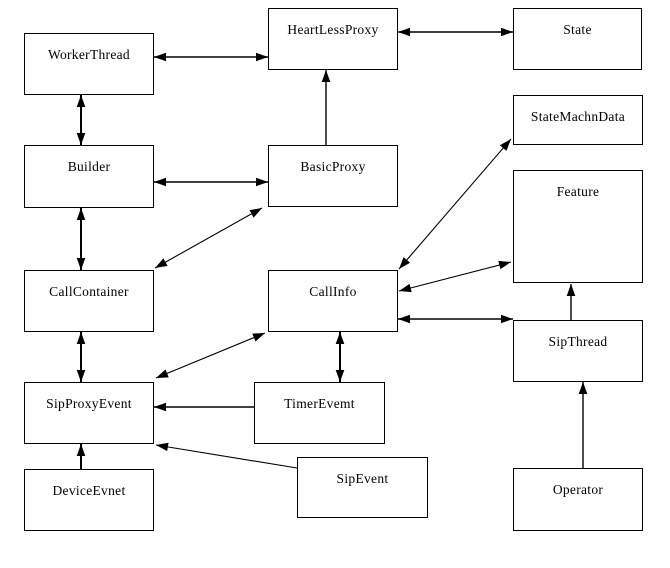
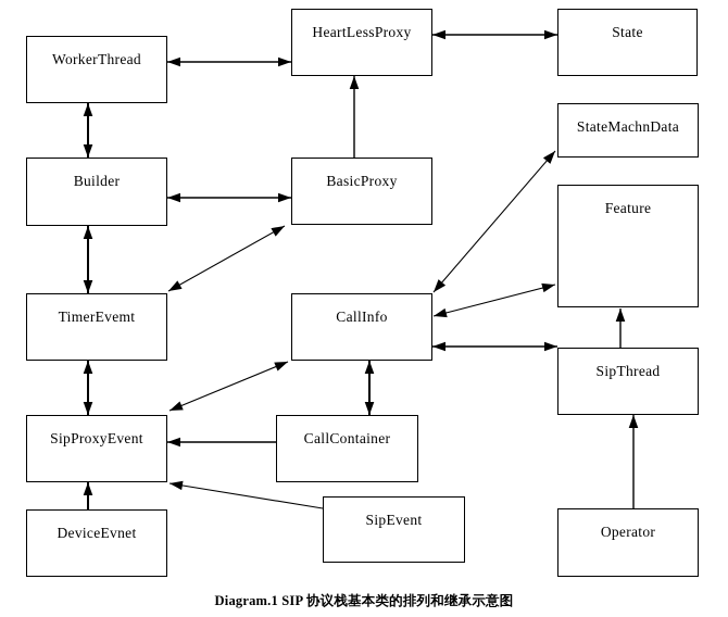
  WorkerThread
  HeartLessProxy
  State
  Builder
  BasicProxy
  StateMachnData
  Feature
- CallContainer
+ TimerEvemt
  CallInfo
  SipThread
  SipProxyEvent
- TimerEvemt
+ CallContainer
  DeviceEvnet
  SipEvent
  Operator
+ Diagram.1 SIP 协议栈基本类的排列和继承示意图
